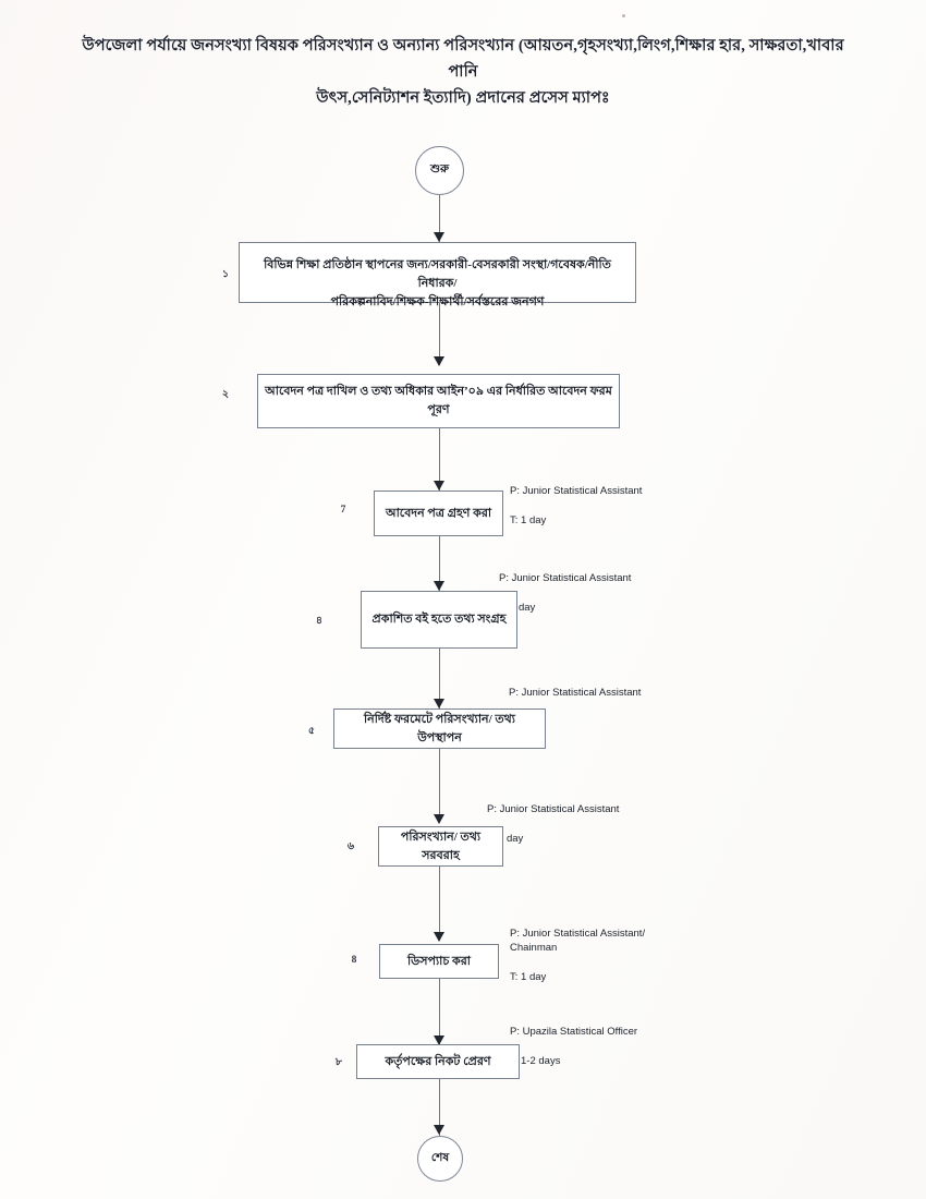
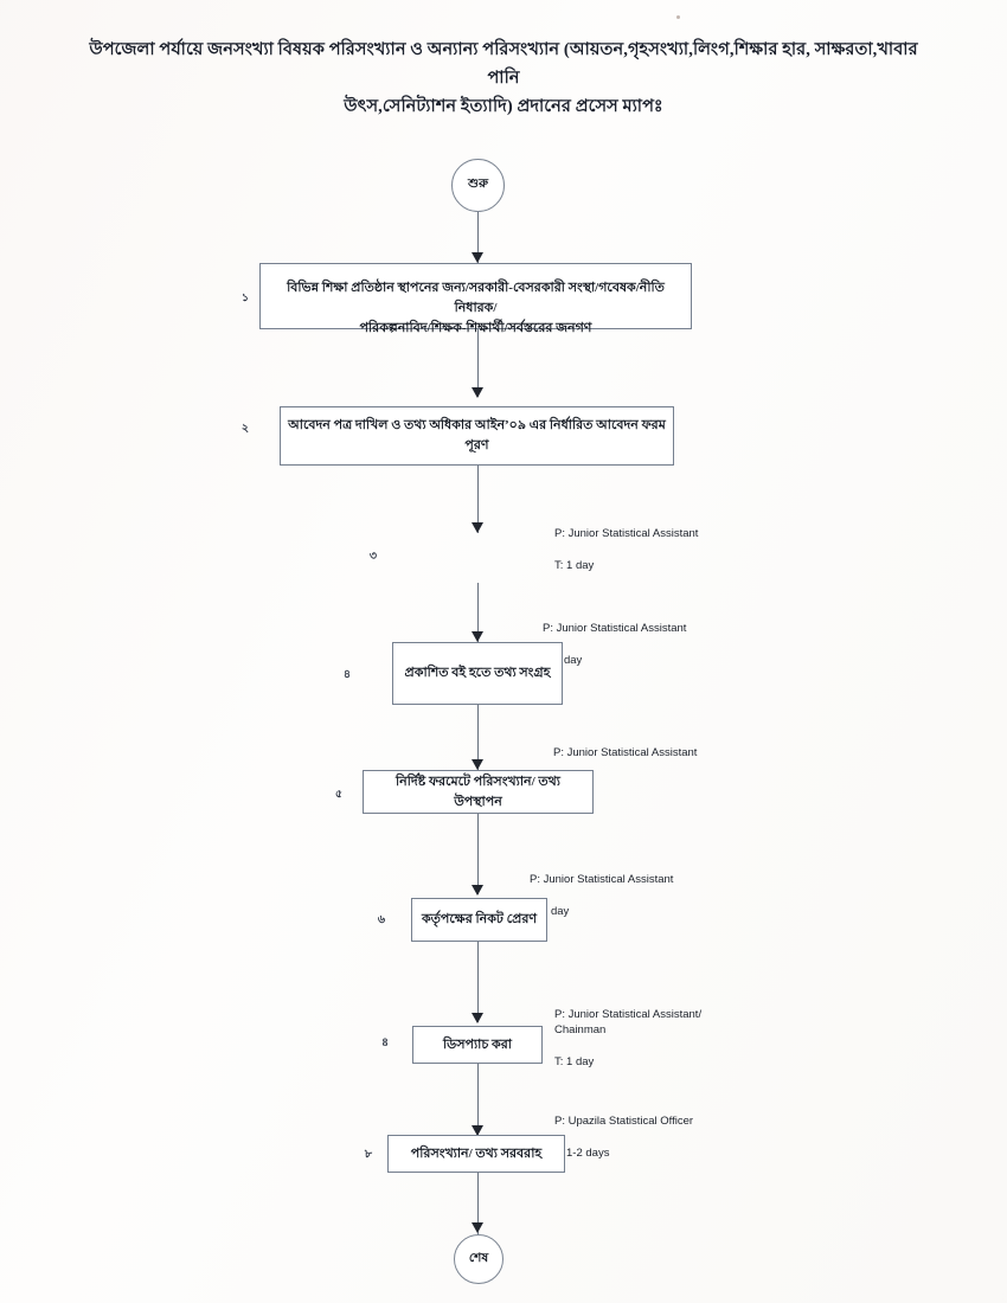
  উপজেলা পর্যায়ে জনসংখ্যা বিষয়ক পরিসংখ্যান ও অন্যান্য পরিসংখ্যান (আয়তন,গৃহসংখ্যা,লিংগ,শিক্ষার হার, সাক্ষরতা,খাবার পানি
  উৎস,সেনিট্যাশন ইত্যাদি) প্রদানের প্রসেস ম্যাপঃ
  শুরু
  ১
  বিভিন্ন শিক্ষা প্রতিষ্ঠান স্থাপনের জন্য/সরকারী-বেসরকারী সংস্থা/গবেষক/নীতি নিধারক/
  পরিকল্পনাবিদ/শিক্ষক-শিক্ষার্থী/সর্বস্তরের জনগণ
  ২
  আবেদন পত্র দাখিল ও তথ্য অধিকার আইন’০৯ এর নির্ধারিত আবেদন ফরম পূরণ
  P: Junior Statistical Assistant
  T: 1 day
- 7
+ ৩
- আবেদন পত্র গ্রহণ করা
  P: Junior Statistical Assistant
  ৪
  প্রকাশিত বই হতে তথ্য সংগ্রহ
  P: Junior Statistical Assistant
  ৫
  নির্দিষ্ট ফরমেটে পরিসংখ্যান/ তথ্য উপস্থাপন
  P: Junior Statistical Assistant
  ৬
- পরিসংখ্যান/ তথ্য সরবরাহ
+ কর্তৃপক্ষের নিকট প্রেরণ
  P: Junior Statistical Assistant/
  Chainman
  T: 1 day
  8
  ডিসপ্যাচ করা
  P: Upazila Statistical Officer
  1-2 days
  ৮
- কর্তৃপক্ষের নিকট প্রেরণ
+ পরিসংখ্যান/ তথ্য সরবরাহ
  শেষ
